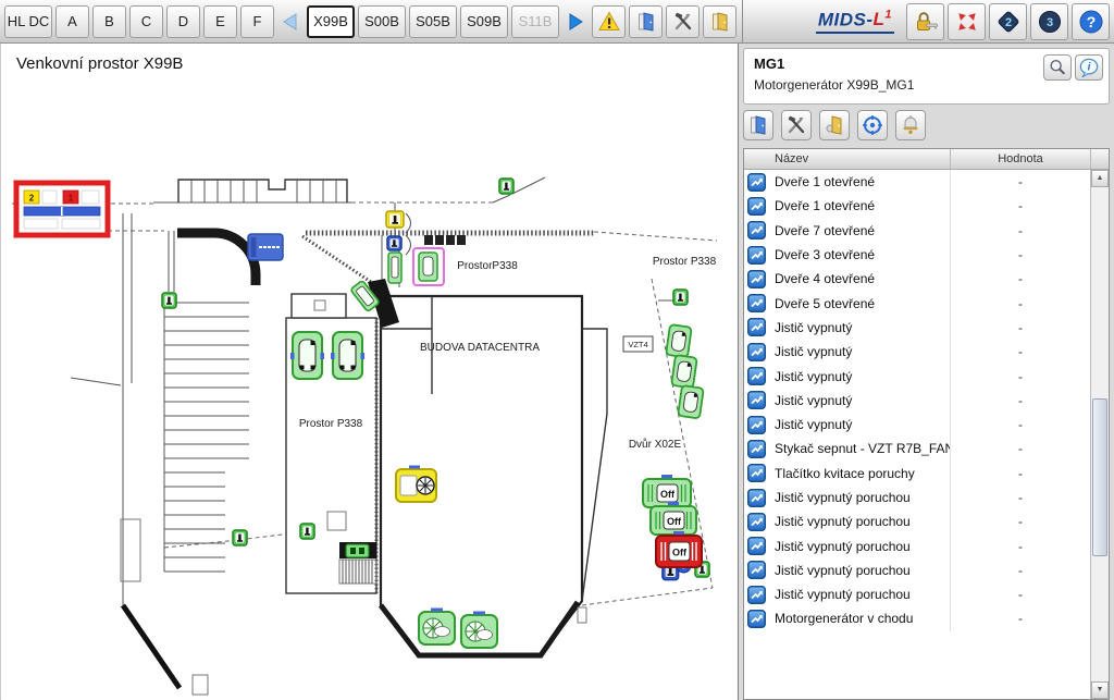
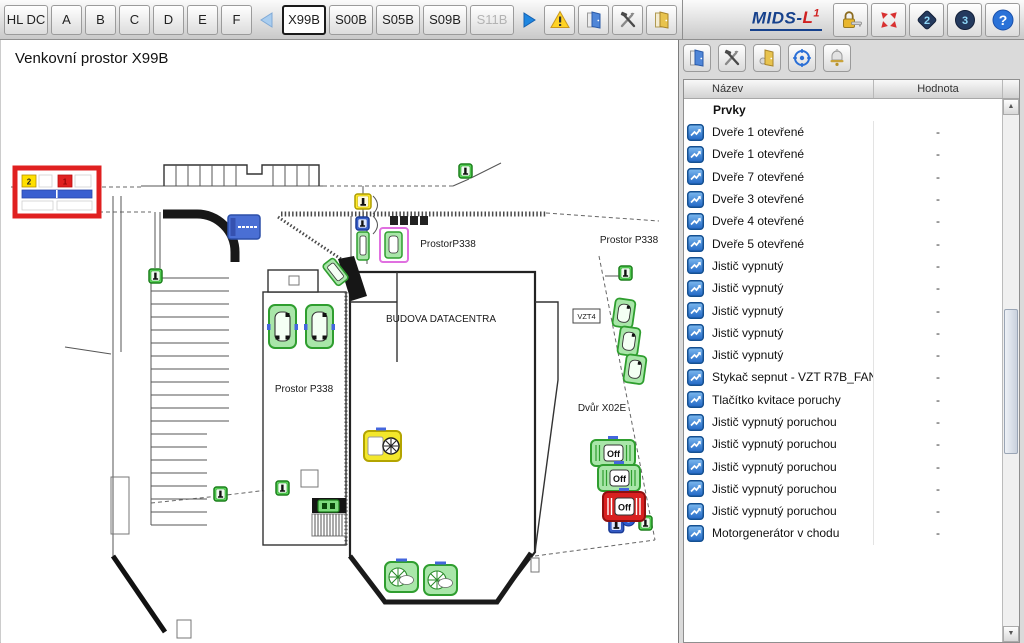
  HL DC
  A
  B
  C
  D
  E
  F
  X99B
  S00B
  S05B
  S09B
  S11B
  MIDS-L1
  2
  3
  ?
  Venkovní prostor X99B
  2
  1
  VZT4
  Off
  Off
  Off
  ProstorP338
  Prostor P338
  BUDOVA DATACENTRA
  Prostor P338
  Dvůr X02E
- MG1
- Motorgenerátor X99B_MG1
- i
  Název
  Hodnota
+ Prvky
  Dveře 1 otevřené
  -
  Dveře 1 otevřené
  -
  Dveře 7 otevřené
  -
  Dveře 3 otevřené
  -
  Dveře 4 otevřené
  -
  Dveře 5 otevřené
  -
  Jistič vypnutý
  -
  Jistič vypnutý
  -
  Jistič vypnutý
  -
  Jistič vypnutý
  -
  Jistič vypnutý
  -
  Stykač sepnut - VZT R7B_FAN
  -
  Tlačítko kvitace poruchy
  -
  Jistič vypnutý poruchou
  -
  Jistič vypnutý poruchou
  -
  Jistič vypnutý poruchou
  -
  Jistič vypnutý poruchou
  -
  Jistič vypnutý poruchou
  -
  Motorgenerátor v chodu
  -
